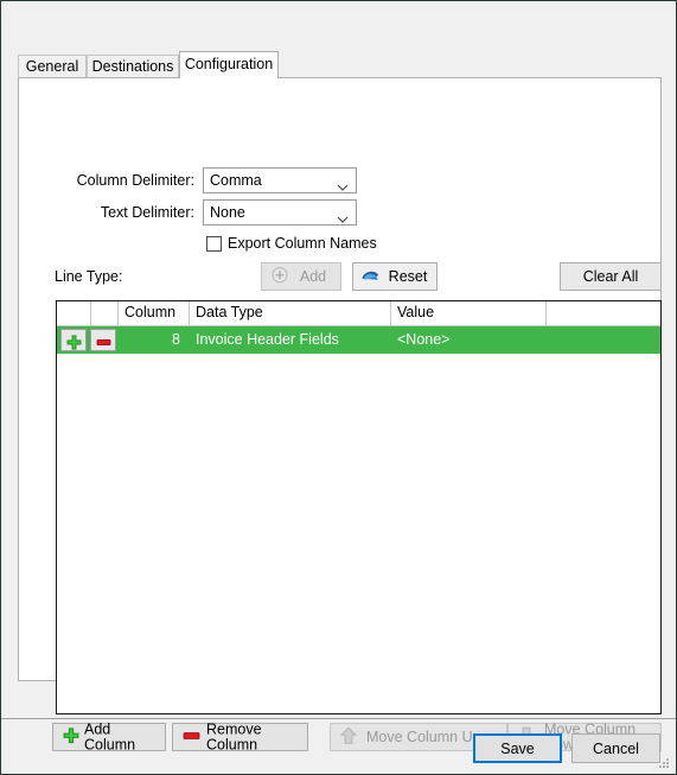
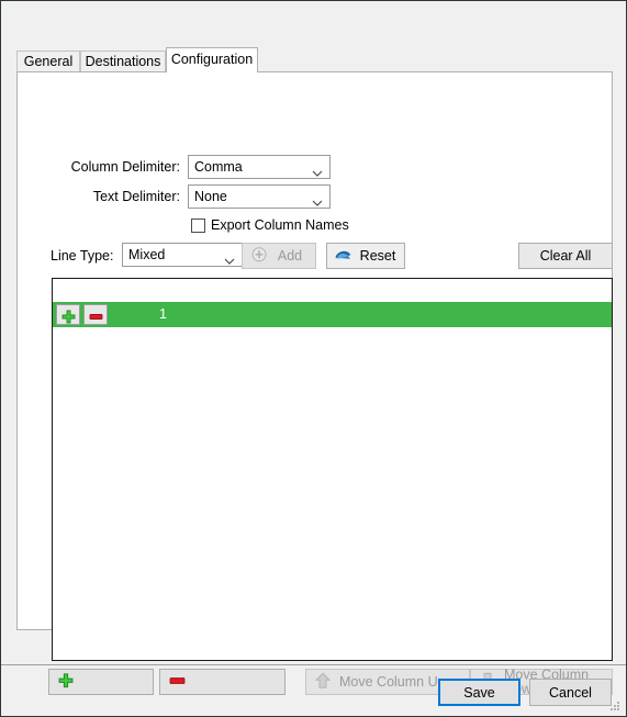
  General
  Destinations
  Configuration
  Column Delimiter:
  Comma
  Text Delimiter:
  None
  Export Column Names
  Line Type:
+ Mixed
  Add
  Reset
  Clear All
- Column
- Data Type
- Value
- 8
+ 1
- Invoice Header Fields
- <None>
- Add Column
- Remove Column
  Move Column U
  Move Column w
  Save
  Cancel
